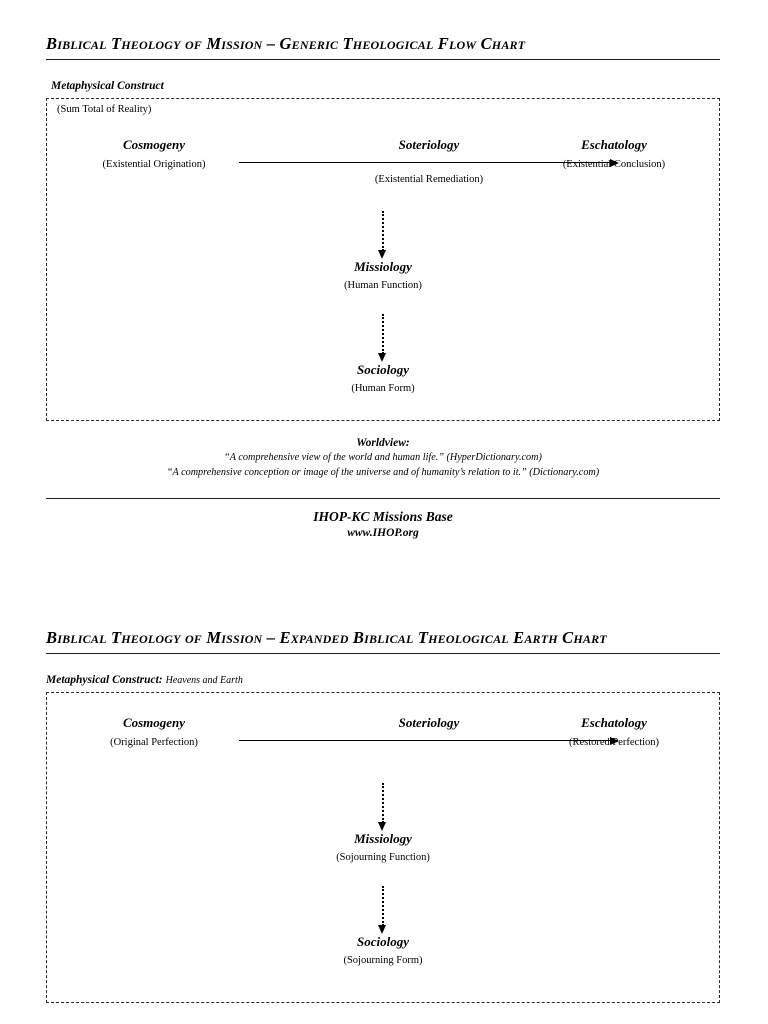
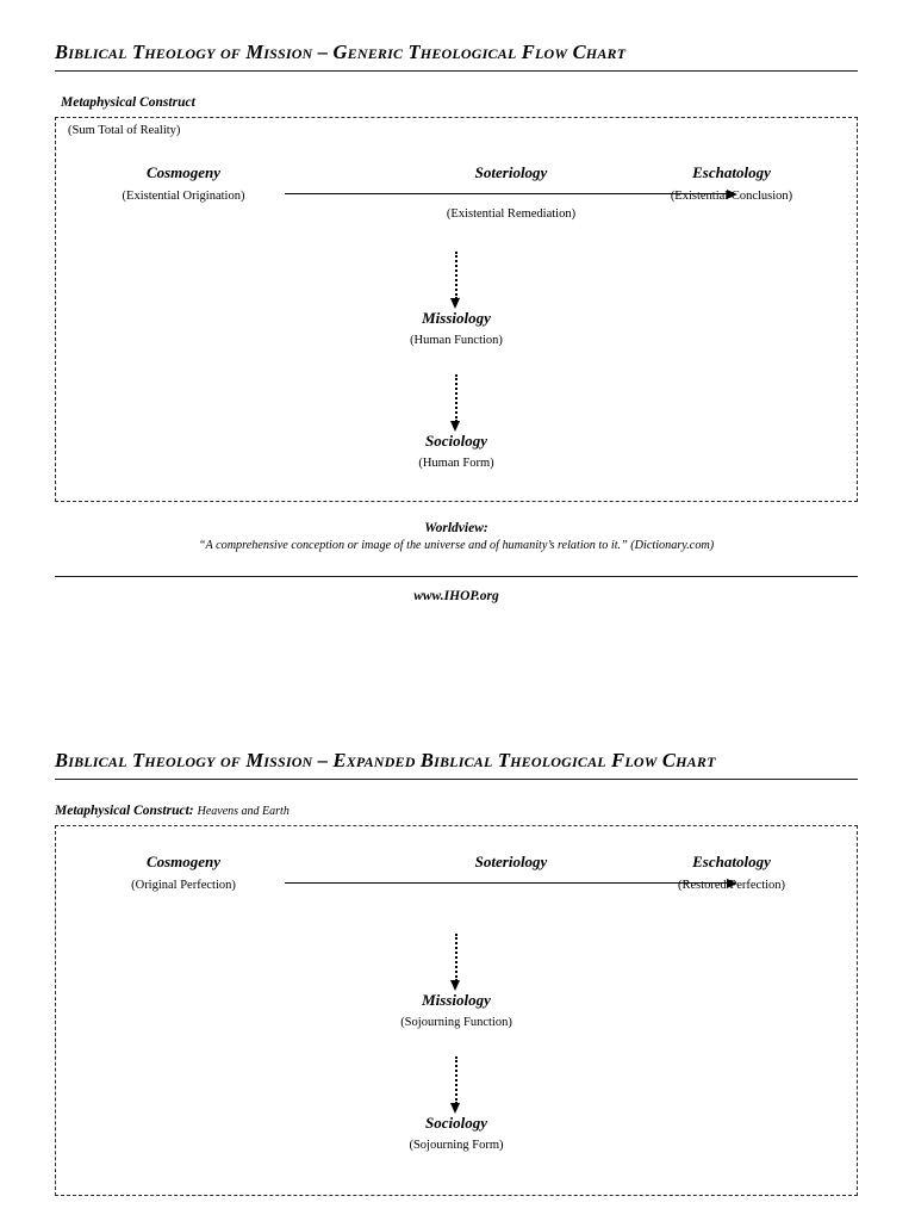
  Biblical Theology of Mission – Generic Theological Flow Chart
  Metaphysical Construct
  (Sum Total of Reality)
  Cosmogeny
  (Existential Origination)
  Soteriology
  (Existential Remediation)
  Eschatology
  (Existential Conclusion)
  Missiology
  (Human Function)
  Sociology
  (Human Form)
  Worldview:
- “A comprehensive view of the world and human life.” (HyperDictionary.com)
  “A comprehensive conception or image of the universe and of humanity’s relation to it.” (Dictionary.com)
- IHOP-KC Missions Base
  www.IHOP.org
- Biblical Theology of Mission – Expanded Biblical Theological Earth Chart
+ Biblical Theology of Mission – Expanded Biblical Theological Flow Chart
  Metaphysical Construct: Heavens and Earth
  Cosmogeny
  (Original Perfection)
  Soteriology
  Eschatology
  (Restored Perfection)
  Missiology
  (Sojourning Function)
  Sociology
  (Sojourning Form)
